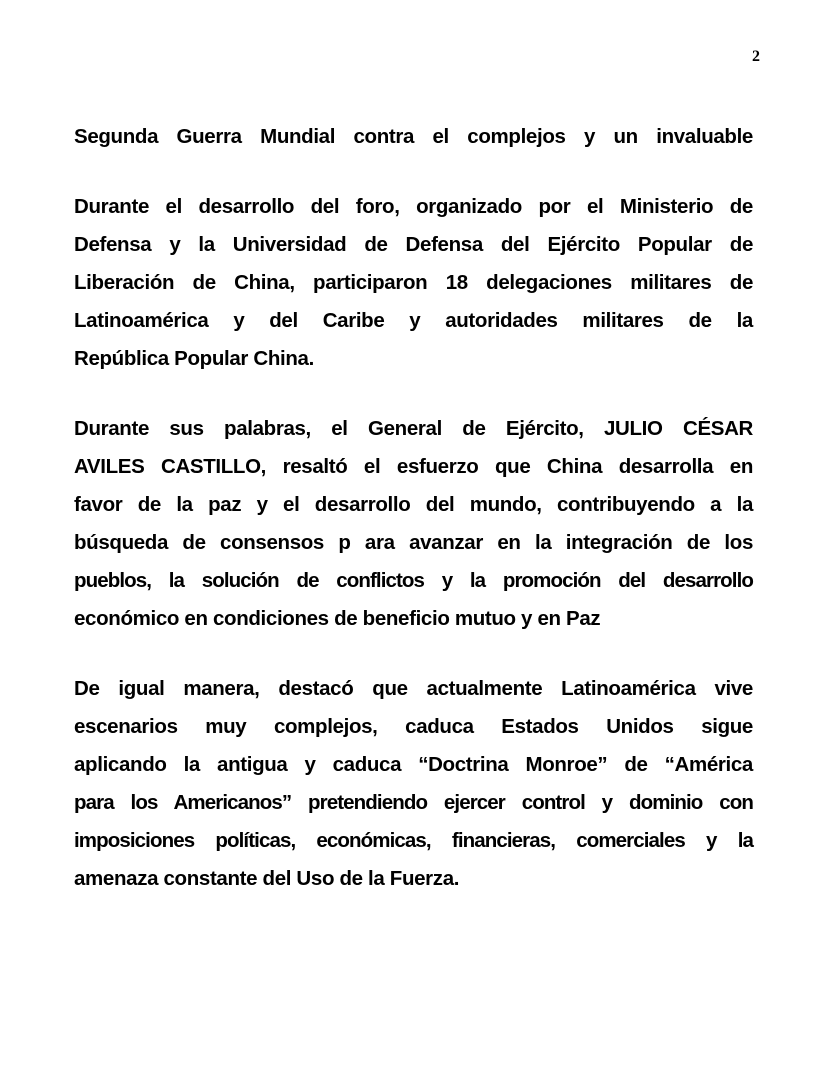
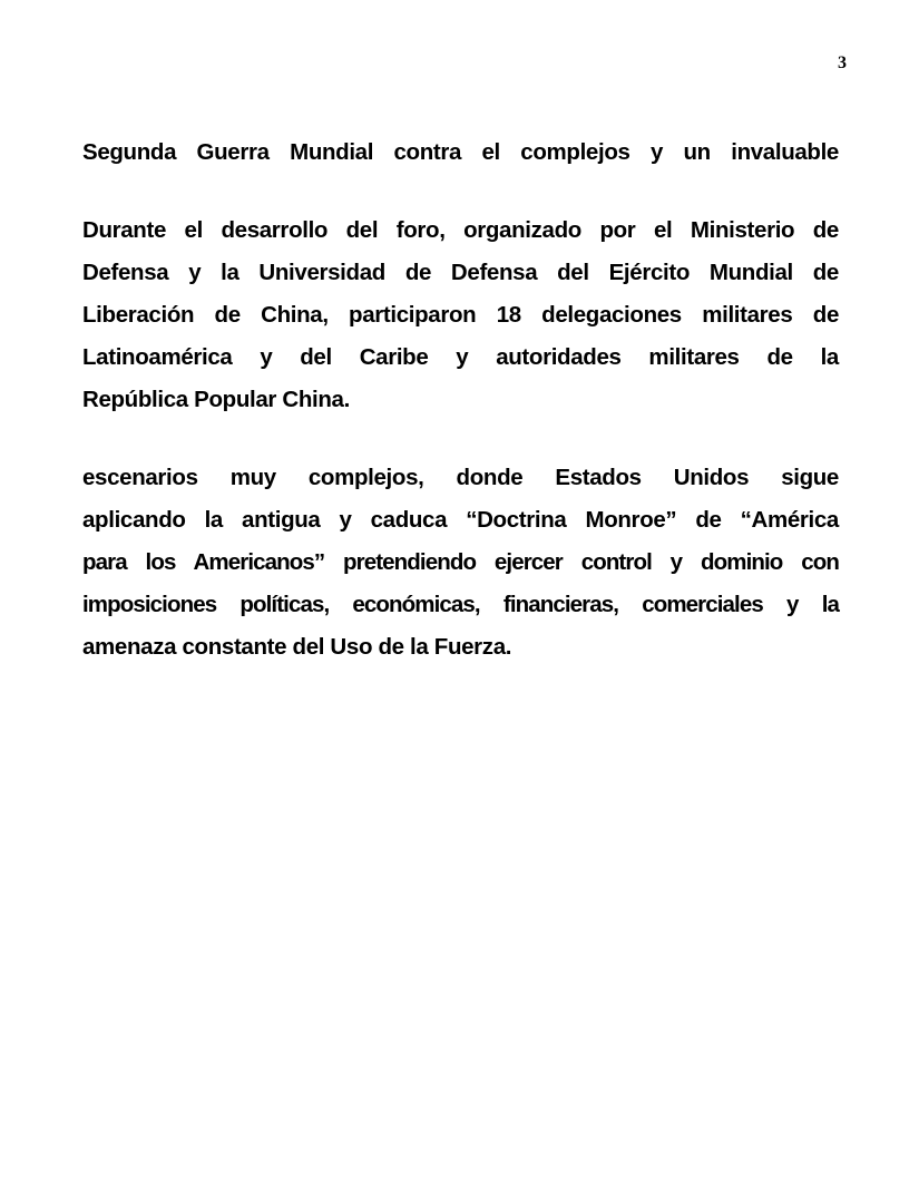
- 2
+ 3
  Segunda Guerra Mundial contra el complejos y un invaluable
  Durante el desarrollo del foro, organizado por el Ministerio de
- Defensa y la Universidad de Defensa del Ejército Popular de
+ Defensa y la Universidad de Defensa del Ejército Mundial de
  Liberación de China, participaron 18 delegaciones militares de
  Latinoamérica y del Caribe y autoridades militares de la
  República Popular China.
- Durante sus palabras, el General de Ejército, JULIO CÉSAR
- AVILES CASTILLO, resaltó el esfuerzo que China desarrolla en
- favor de la paz y el desarrollo del mundo, contribuyendo a la
- búsqueda de consensos p ara avanzar en la integración de los
- pueblos, la solución de conflictos y la promoción del desarrollo
- económico en condiciones de beneficio mutuo y en Paz
- De igual manera, destacó que actualmente Latinoamérica vive
- escenarios muy complejos, caduca Estados Unidos sigue
+ escenarios muy complejos, donde Estados Unidos sigue
  aplicando la antigua y caduca “Doctrina Monroe” de “América
  para los Americanos” pretendiendo ejercer control y dominio con
  imposiciones políticas, económicas, financieras, comerciales y la
  amenaza constante del Uso de la Fuerza.
